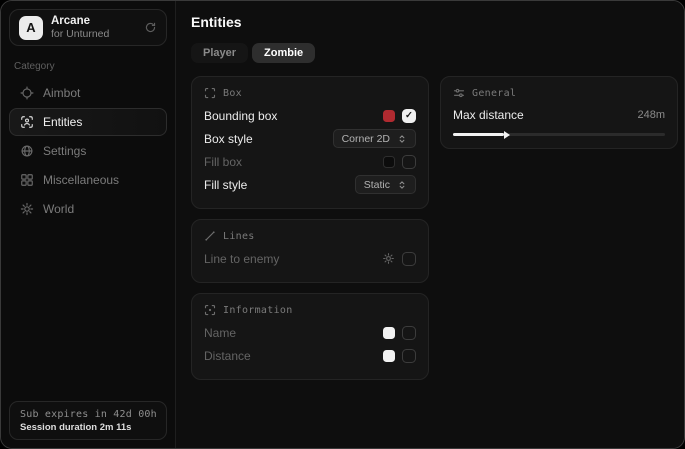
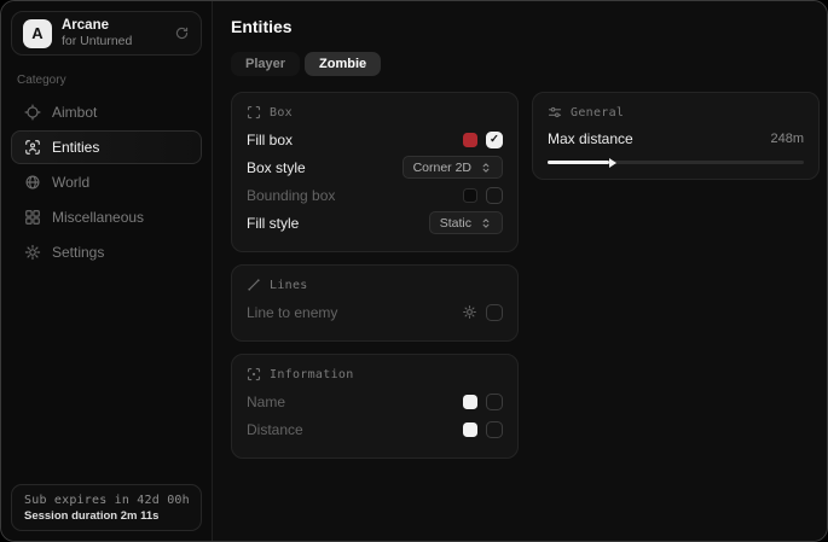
  A
  Arcane
  for Unturned
  Category
  Aimbot
  Entities
- Settings
+ World
  Miscellaneous
- World
+ Settings
  Sub expires in 42d 00h
  Session duration 2m 11s
  Entities
  Player
  Zombie
  Box
- Bounding box
+ Fill box
  Box style
  Corner 2D
- Fill box
+ Bounding box
  Fill style
  Static
  Lines
  Line to enemy
  Information
  Name
  Distance
  General
  Max distance
  248m
